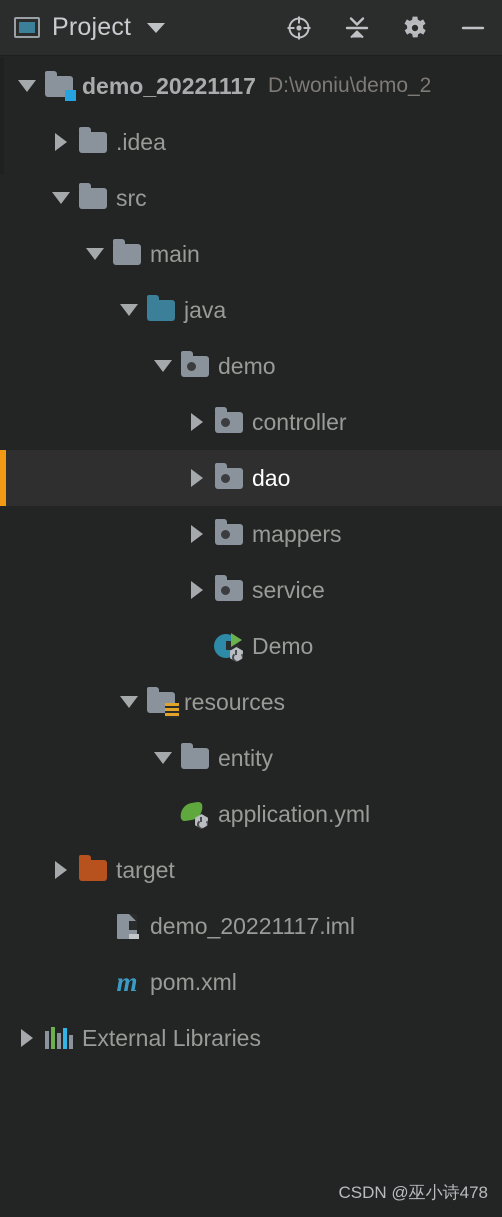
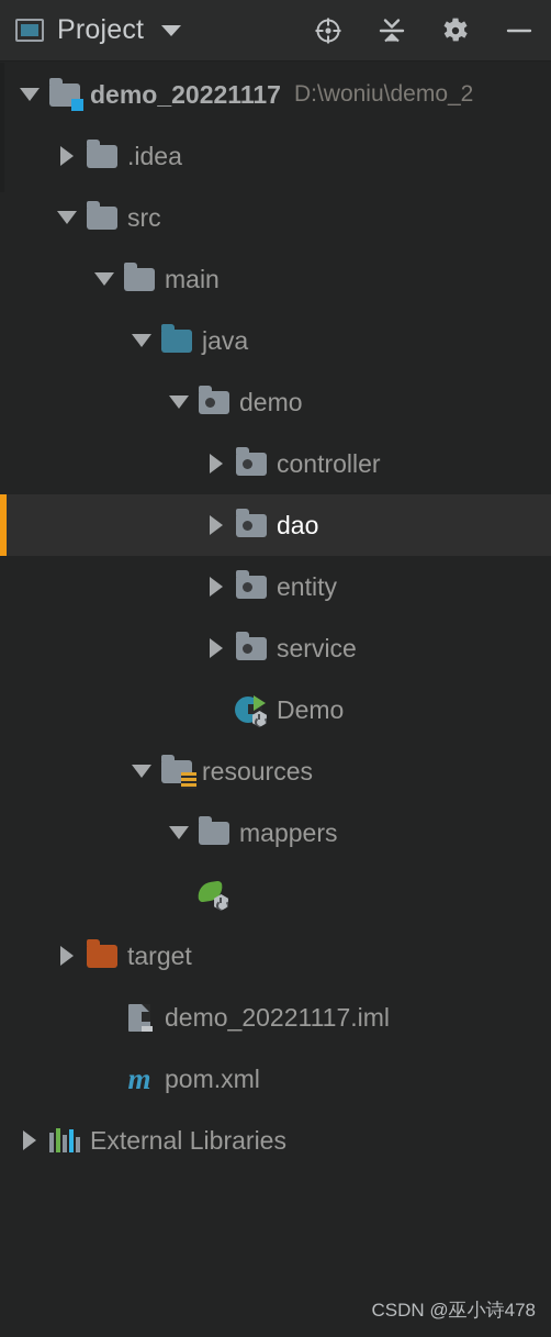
  Project
  demo_20221117
  D:\woniu\demo_2
  .idea
  src
  main
  java
  demo
  controller
  dao
- mappers
+ entity
  service
  Demo
  resources
- entity
+ mappers
- application.yml
  target
  demo_20221117.iml
  m
  pom.xml
  External Libraries
  CSDN @巫小诗478
